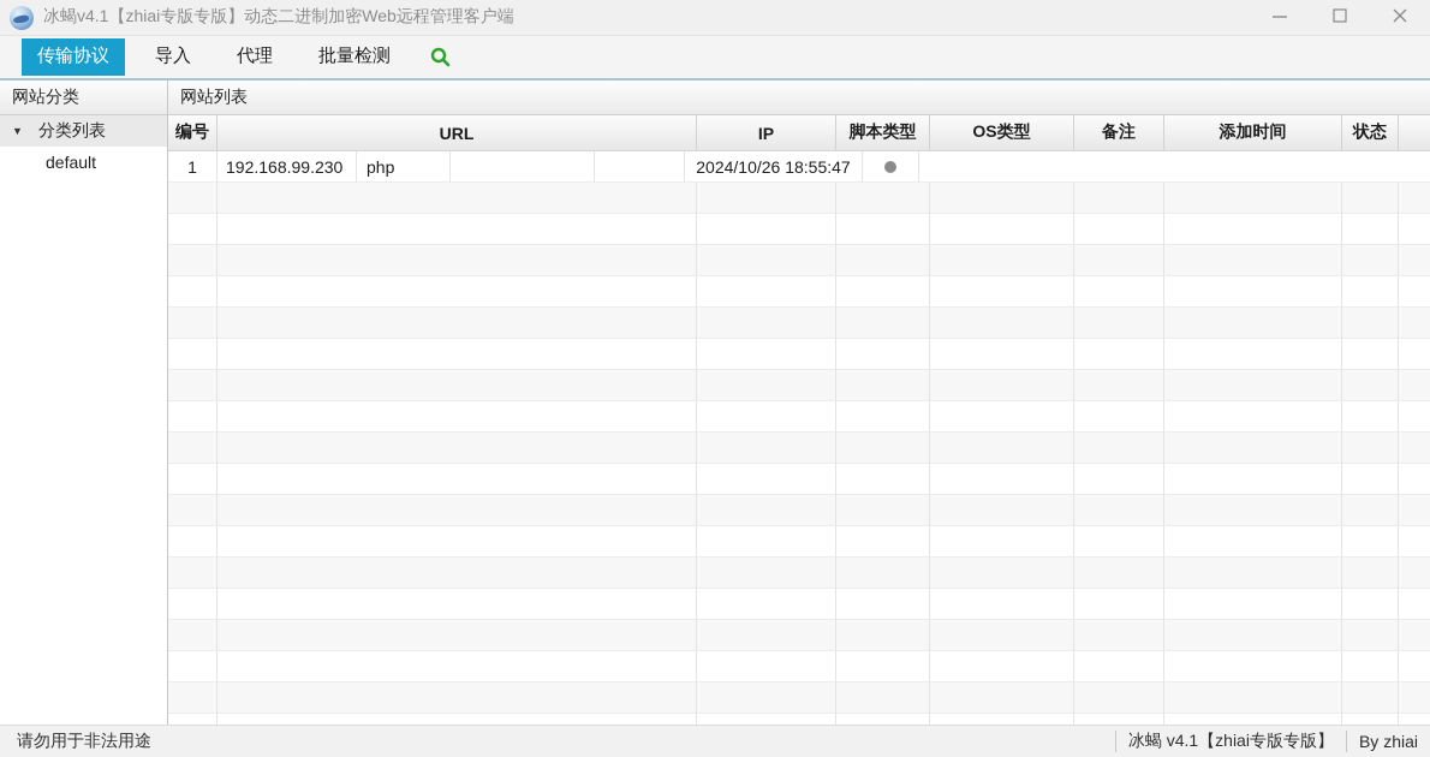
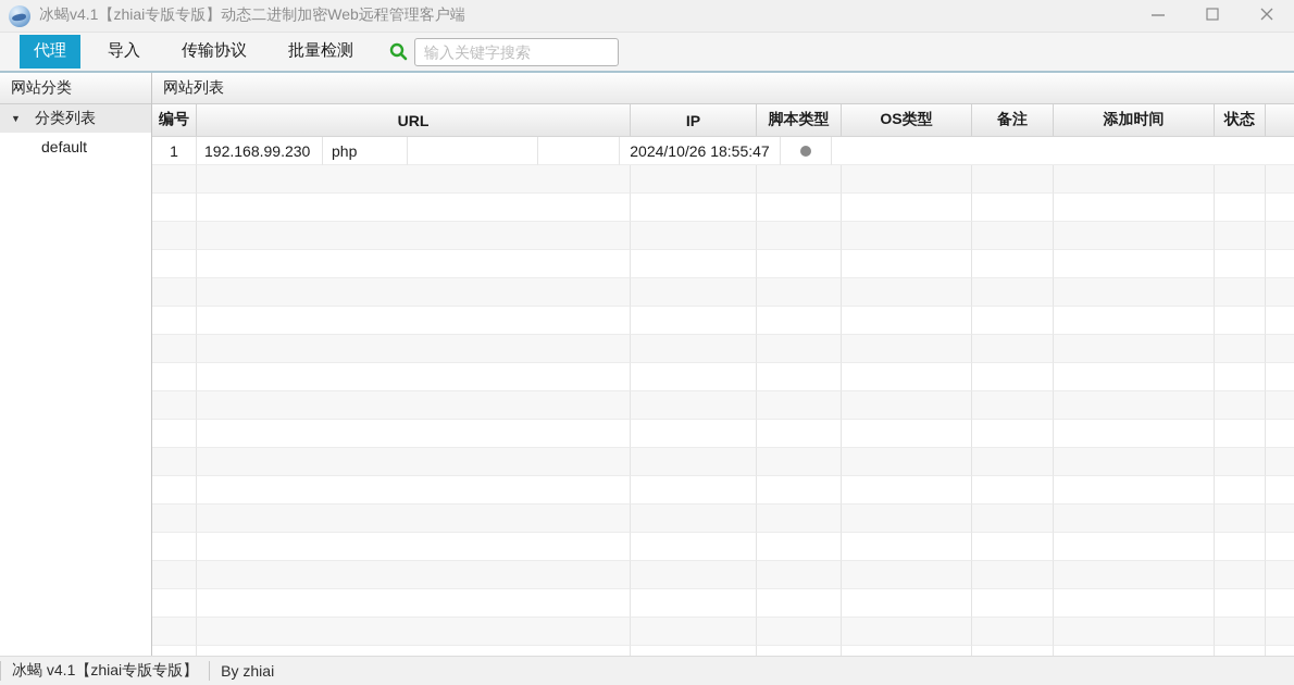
  冰蝎v4.1【zhiai专版专版】动态二进制加密Web远程管理客户端
- 传输协议
+ 代理
  导入
- 代理
+ 传输协议
  批量检测
+ 输入关键字搜索
  网站分类
  ▼
  分类列表
  default
  网站列表
  编号
  URL
  IP
  脚本类型
  OS类型
  备注
  添加时间
  状态
  1
  192.168.99.230
  php
  2024/10/26 18:55:47
- 请勿用于非法用途
  冰蝎 v4.1【zhiai专版专版】
  By zhiai
